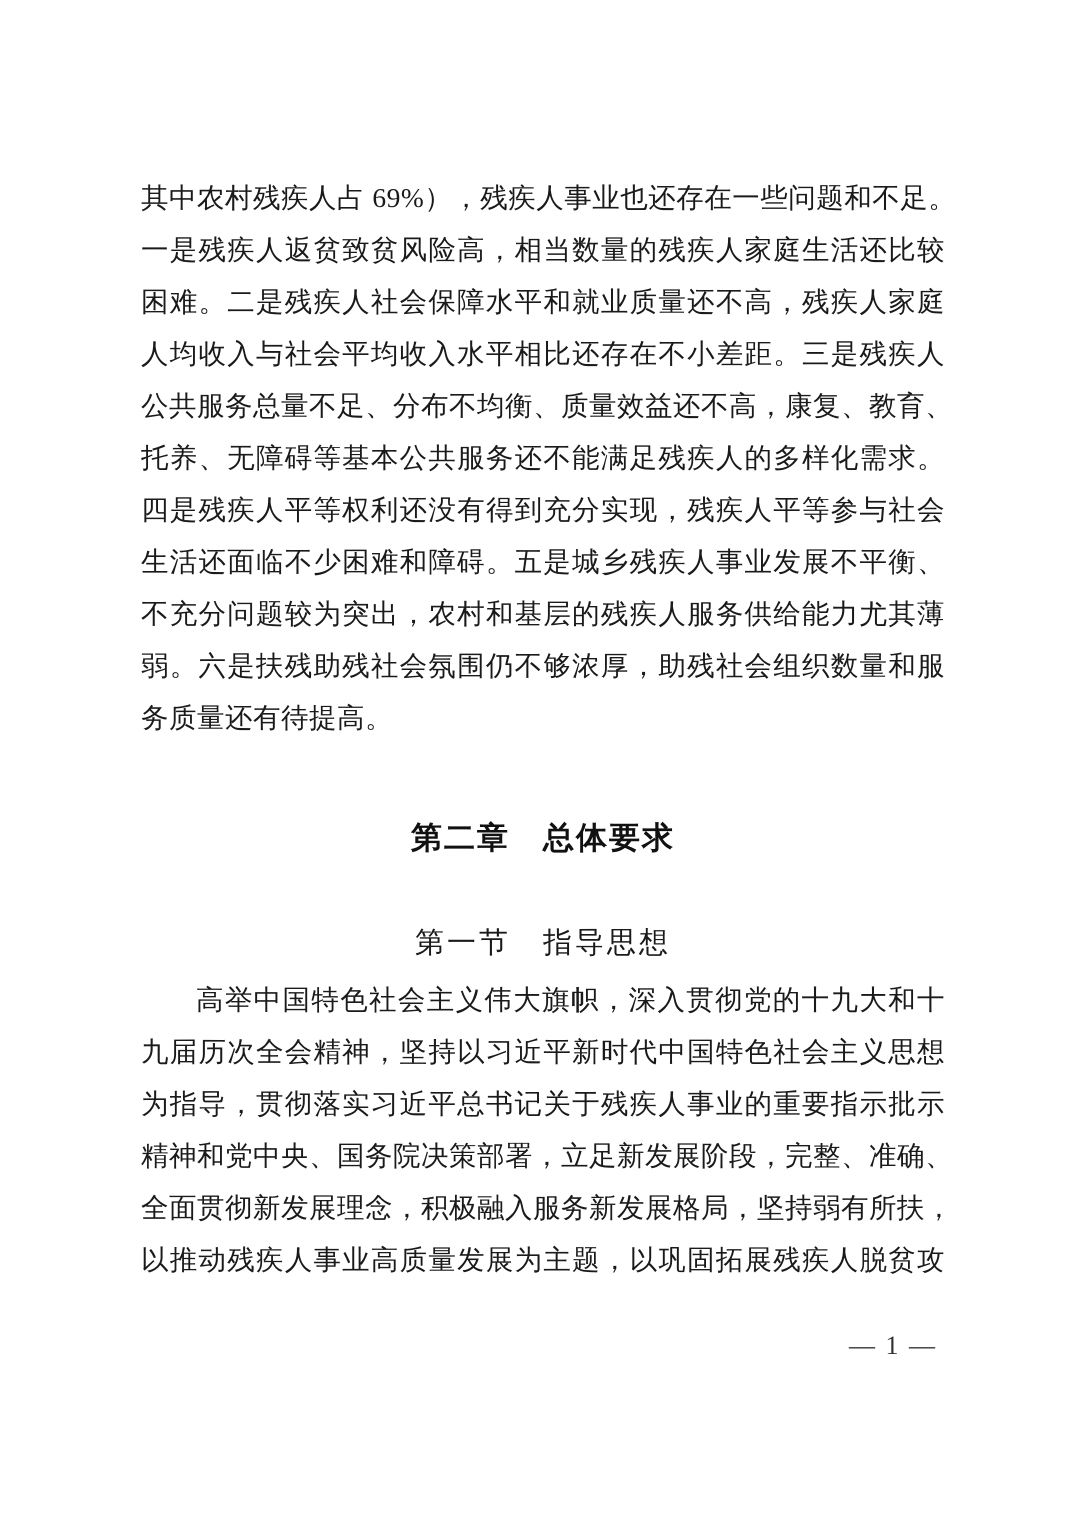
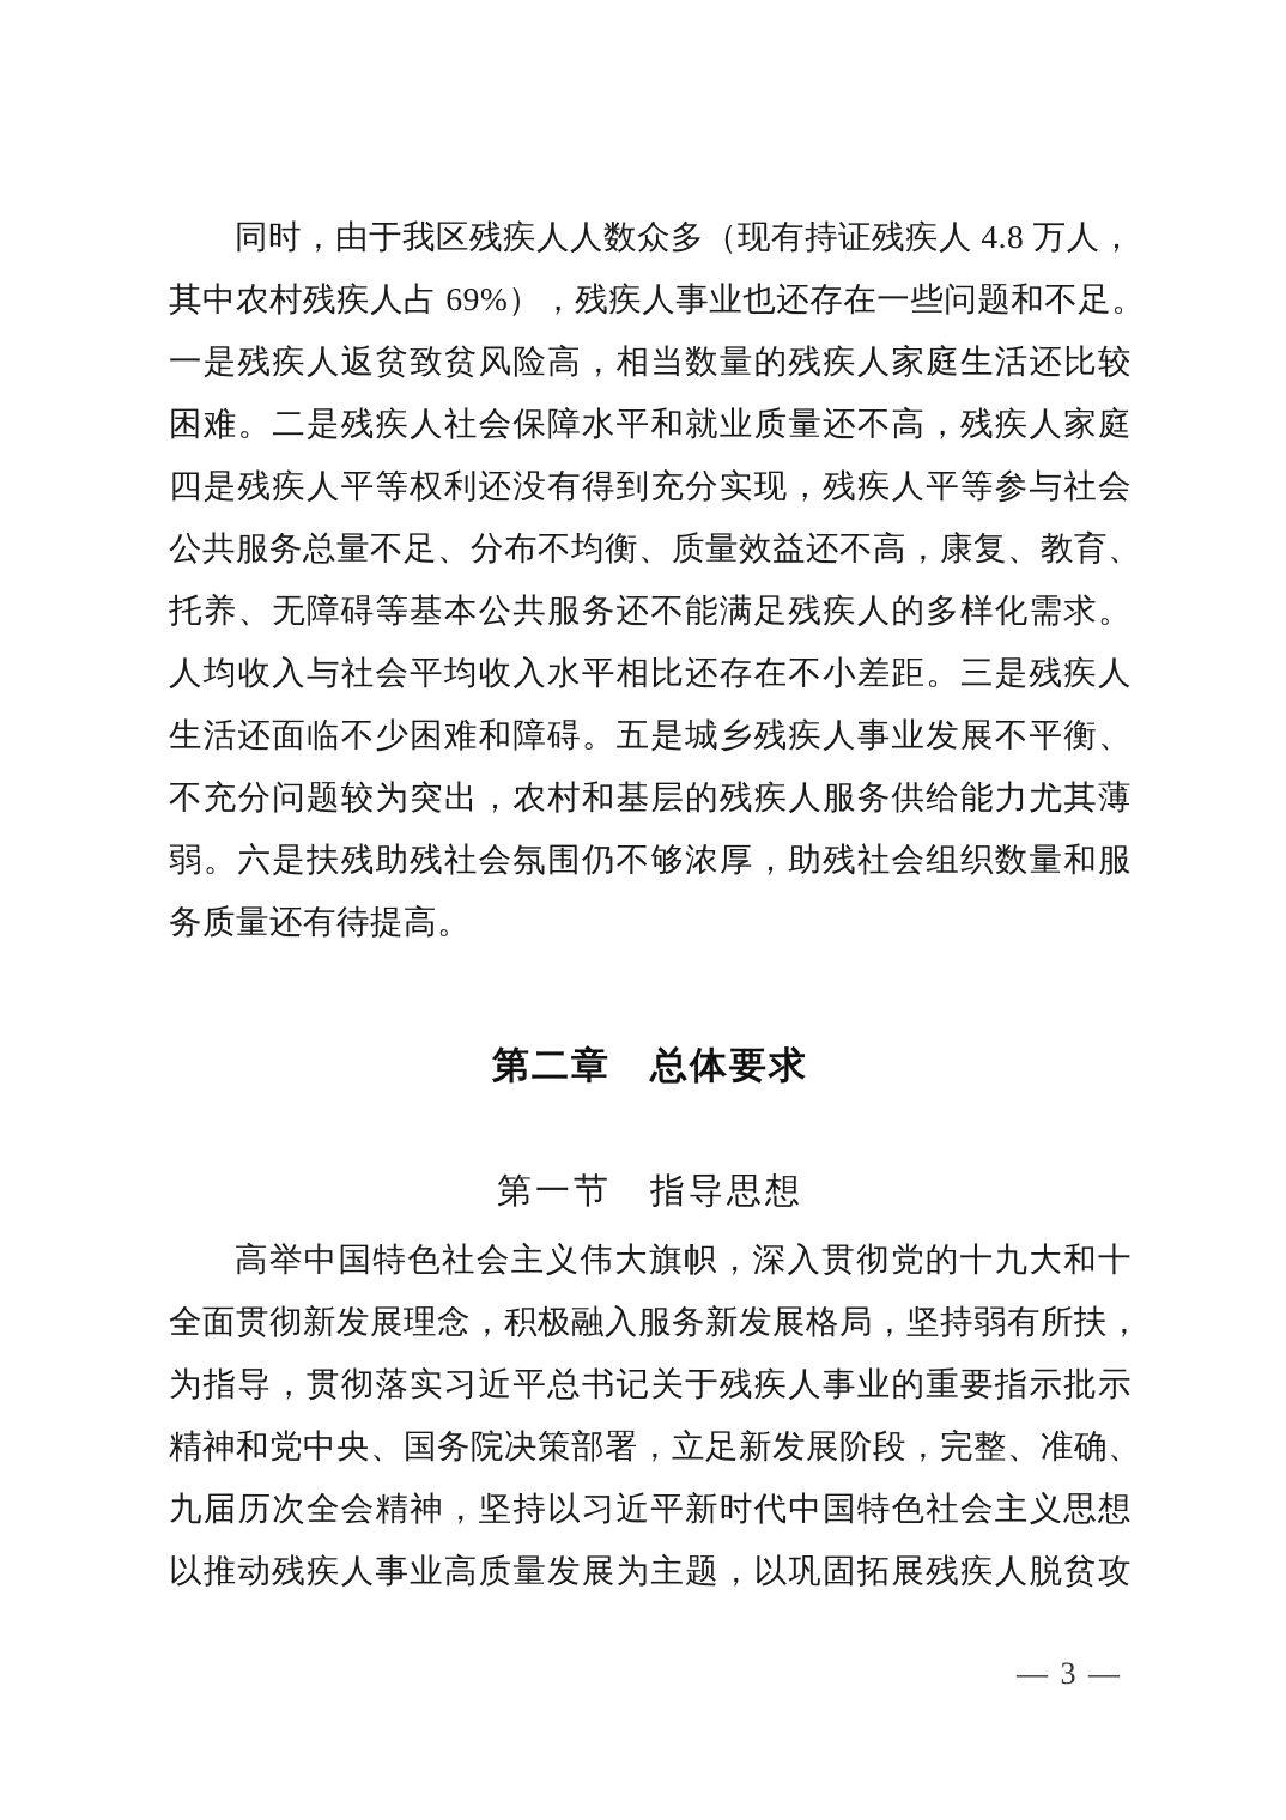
+ 同时，由于我区残疾人人数众多（现有持证残疾人 4.8 万人，
  其中农村残疾人占 69%），残疾人事业也还存在一些问题和不足。
  一是残疾人返贫致贫风险高，相当数量的残疾人家庭生活还比较
  困难。二是残疾人社会保障水平和就业质量还不高，残疾人家庭
- 人均收入与社会平均收入水平相比还存在不小差距。三是残疾人
+ 四是残疾人平等权利还没有得到充分实现，残疾人平等参与社会
  公共服务总量不足、分布不均衡、质量效益还不高，康复、教育、
  托养、无障碍等基本公共服务还不能满足残疾人的多样化需求。
- 四是残疾人平等权利还没有得到充分实现，残疾人平等参与社会
+ 人均收入与社会平均收入水平相比还存在不小差距。三是残疾人
  生活还面临不少困难和障碍。五是城乡残疾人事业发展不平衡、
  不充分问题较为突出，农村和基层的残疾人服务供给能力尤其薄
  弱。六是扶残助残社会氛围仍不够浓厚，助残社会组织数量和服
  务质量还有待提高。
  第二章 总体要求
  第一节 指导思想
  高举中国特色社会主义伟大旗帜，深入贯彻党的十九大和十
- 九届历次全会精神，坚持以习近平新时代中国特色社会主义思想
+ 全面贯彻新发展理念，积极融入服务新发展格局，坚持弱有所扶，
  为指导，贯彻落实习近平总书记关于残疾人事业的重要指示批示
  精神和党中央、国务院决策部署，立足新发展阶段，完整、准确、
- 全面贯彻新发展理念，积极融入服务新发展格局，坚持弱有所扶，
+ 九届历次全会精神，坚持以习近平新时代中国特色社会主义思想
  以推动残疾人事业高质量发展为主题，以巩固拓展残疾人脱贫攻
- — 1 —
+ — 3 —
